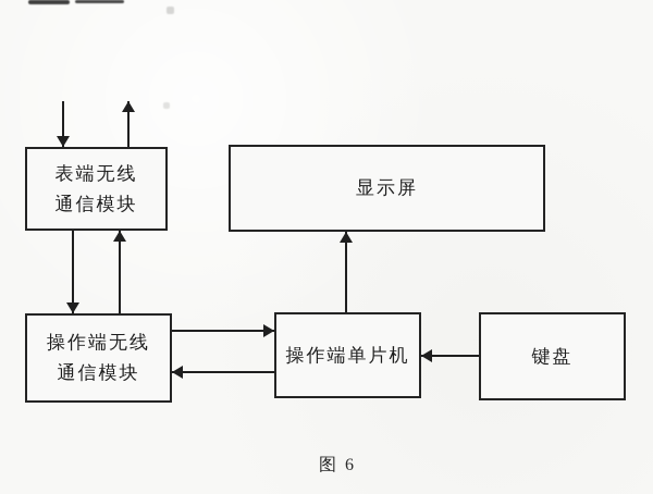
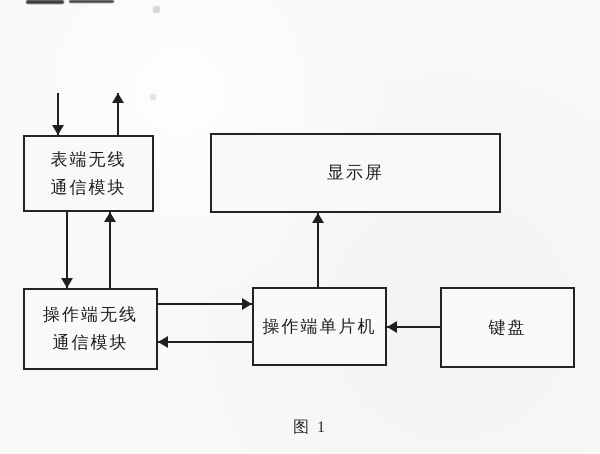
- 图 6
+ 图 1
  表端无线
  通信模块
  操作端无线
  通信模块
  显示屏
  操作端单片机
  键盘
